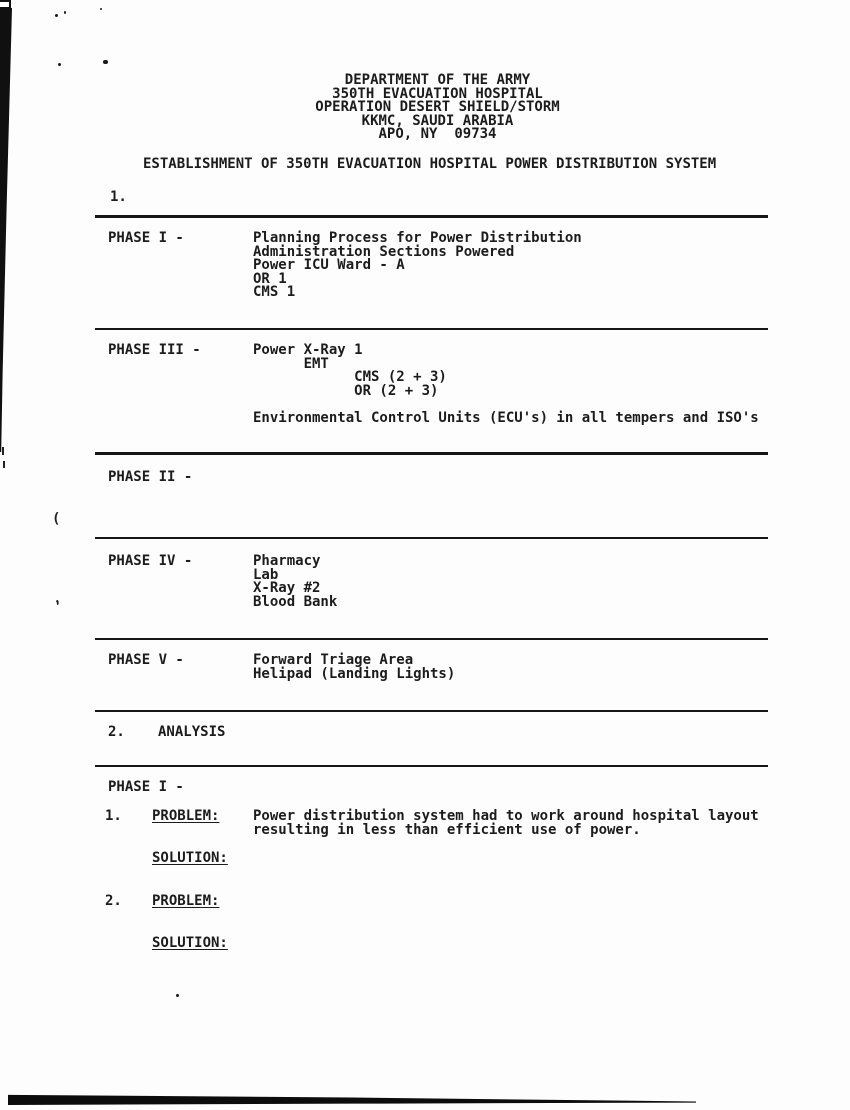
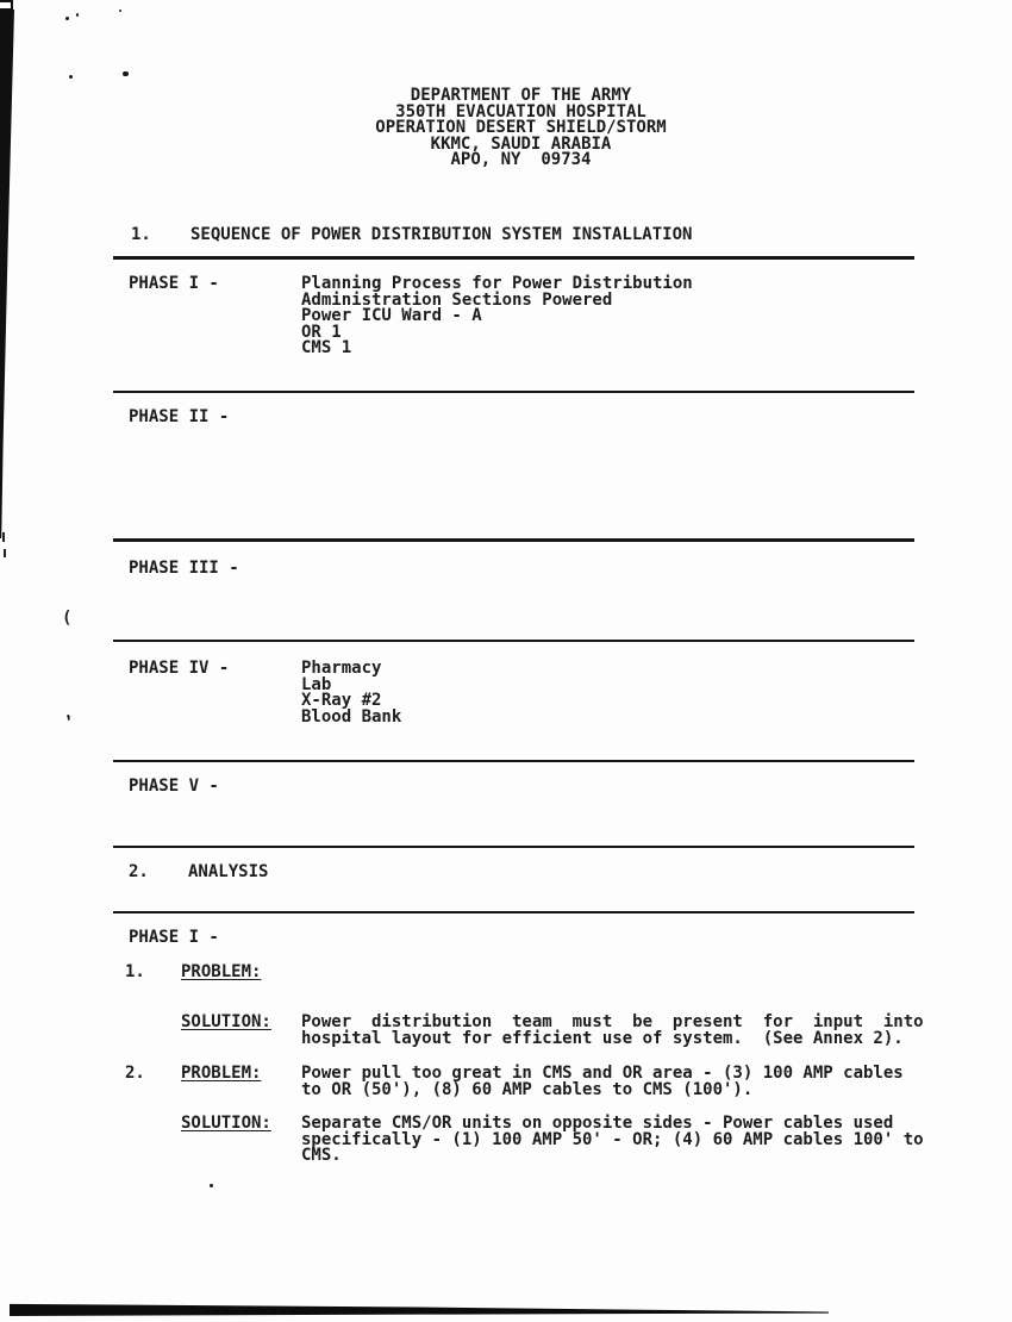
  (
  DEPARTMENT OF THE ARMY
  350TH EVACUATION HOSPITAL
  OPERATION DESERT SHIELD/STORM
  KKMC, SAUDI ARABIA
  APO, NY 09734
- ESTABLISHMENT OF 350TH EVACUATION HOSPITAL POWER DISTRIBUTION SYSTEM
  1.
+ SEQUENCE OF POWER DISTRIBUTION SYSTEM INSTALLATION
  PHASE I -
  Planning Process for Power Distribution
  Administration Sections Powered
  Power ICU Ward - A
  OR 1
  CMS 1
- PHASE III -
+ PHASE II -
- Power X-Ray 1
- EMT
- CMS (2 + 3)
- OR (2 + 3)
- Environmental Control Units (ECU's) in all tempers and ISO's
- PHASE II -
+ PHASE III -
  PHASE IV -
  Pharmacy
  Lab
  X-Ray #2
  Blood Bank
  PHASE V -
- Forward Triage Area
- Helipad (Landing Lights)
  2.
  ANALYSIS
  PHASE I -
  1.
  PROBLEM:
- Power distribution system had to work around hospital layout
- resulting in less than efficient use of power.
  SOLUTION:
+ Power distribution team must be present for input into
+ hospital layout for efficient use of system. (See Annex 2).
  2.
  PROBLEM:
+ Power pull too great in CMS and OR area - (3) 100 AMP cables
+ to OR (50'), (8) 60 AMP cables to CMS (100').
  SOLUTION:
+ Separate CMS/OR units on opposite sides - Power cables used
+ specifically - (1) 100 AMP 50' - OR; (4) 60 AMP cables 100' to
+ CMS.
